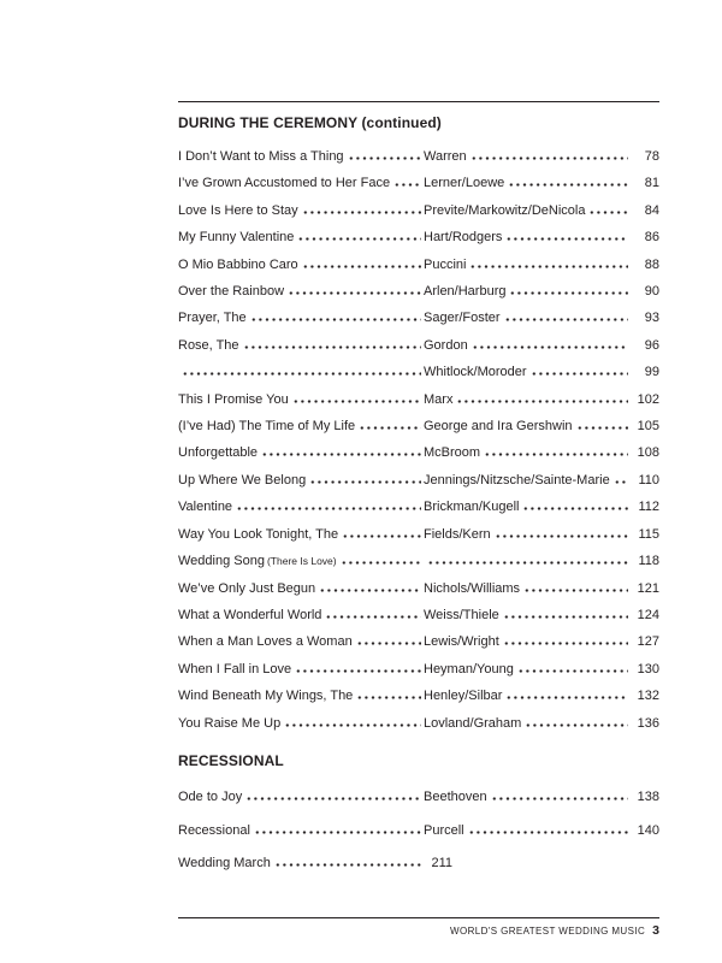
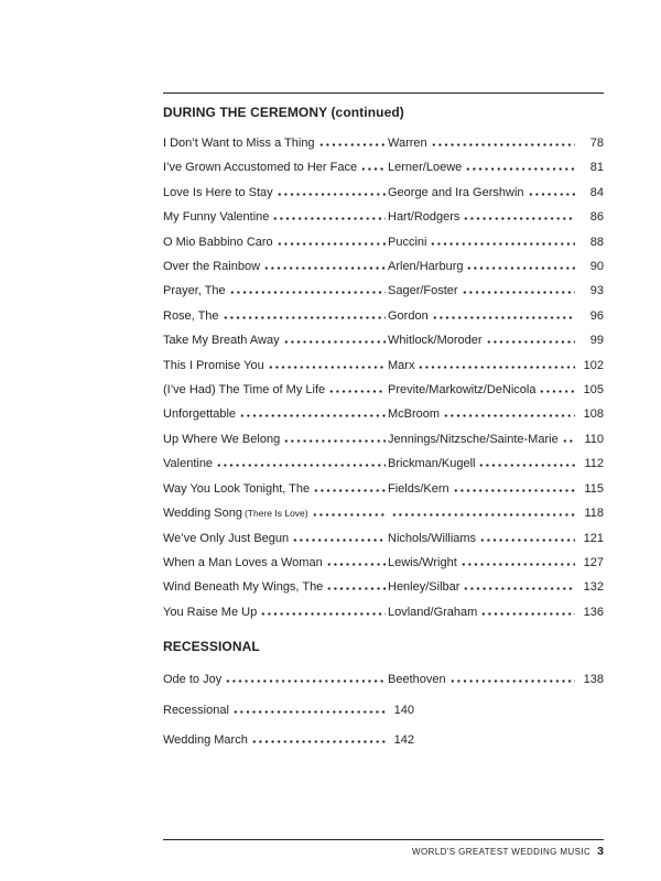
  DURING THE CEREMONY (continued)
  I Don’t Want to Miss a Thing
  Warren
  78
  I’ve Grown Accustomed to Her Face
  Lerner/Loewe
  81
  Love Is Here to Stay
- Previte/Markowitz/DeNicola
+ George and Ira Gershwin
  84
  My Funny Valentine
  Hart/Rodgers
  86
  O Mio Babbino Caro
  Puccini
  88
  Over the Rainbow
  Arlen/Harburg
  90
  Prayer, The
  Sager/Foster
  93
  Rose, The
  Gordon
  96
+ Take My Breath Away
  Whitlock/Moroder
  99
  This I Promise You
  Marx
  102
  (I’ve Had) The Time of My Life
- George and Ira Gershwin
+ Previte/Markowitz/DeNicola
  105
  Unforgettable
  McBroom
  108
  Up Where We Belong
  Jennings/Nitzsche/Sainte-Marie
  110
  Valentine
  Brickman/Kugell
  112
  Way You Look Tonight, The
  Fields/Kern
  115
  Wedding Song
  (There Is Love)
  118
  We’ve Only Just Begun
  Nichols/Williams
  121
- What a Wonderful World
- Weiss/Thiele
- 124
  When a Man Loves a Woman
  Lewis/Wright
  127
- When I Fall in Love
- Heyman/Young
- 130
  Wind Beneath My Wings, The
  Henley/Silbar
  132
  You Raise Me Up
  Lovland/Graham
  136
  RECESSIONAL
  Ode to Joy
  Beethoven
  138
  Recessional
- Purcell
  140
  Wedding March
- 211
+ 142
  WORLD'S GREATEST WEDDING MUSIC 3
